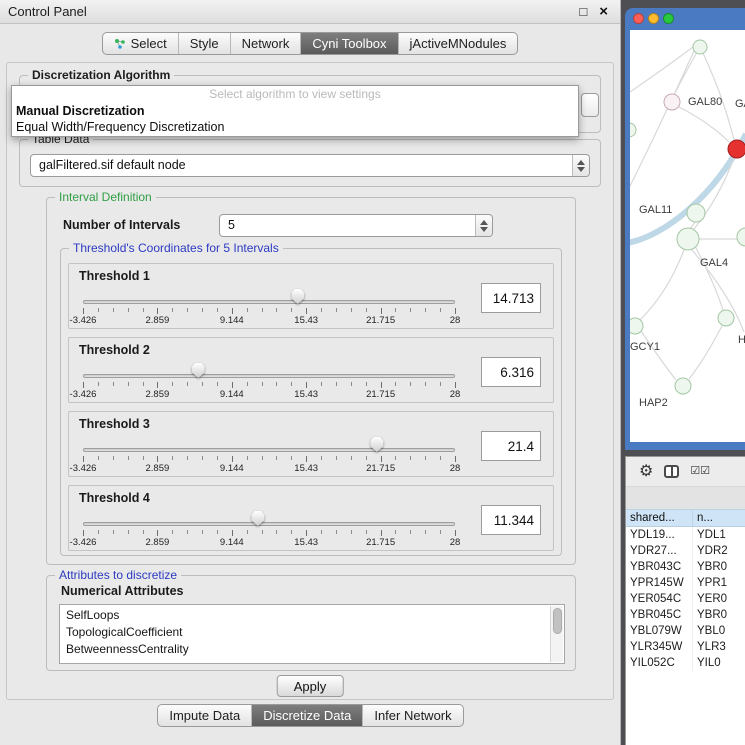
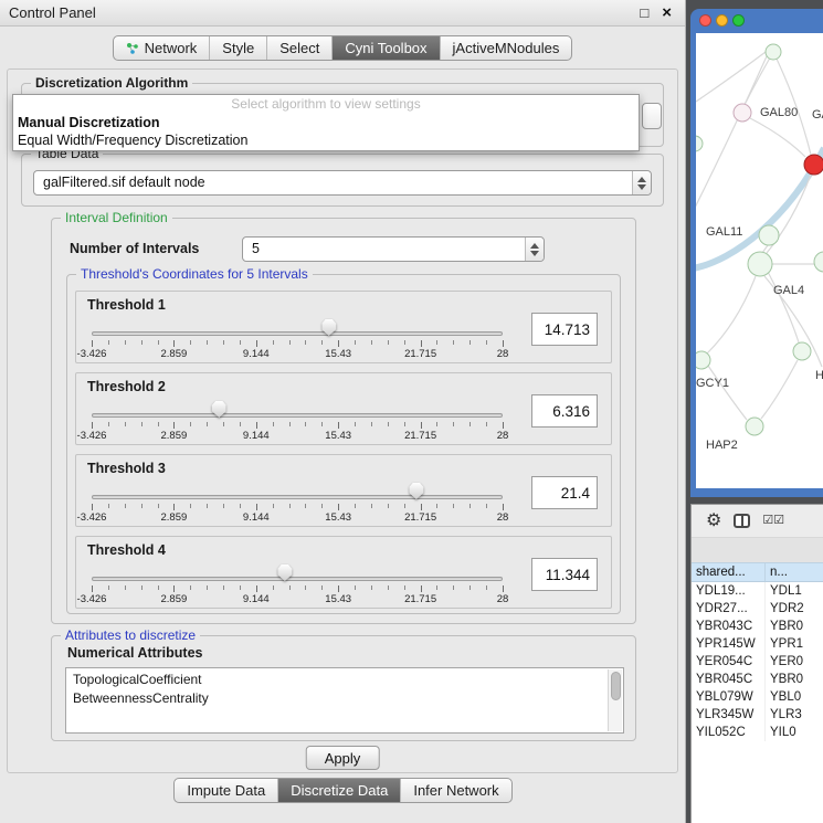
  Control Panel
  □
  ×
- Select
+ Network
  Style
- Network
+ Select
  Cyni Toolbox
  jActiveMNodules
  Discretization Algorithm
  Select algorithm to view settings
  Manual Discretization
  Equal Width/Frequency Discretization
  Table Data
  galFiltered.sif default node
  Interval Definition
  Number of Intervals
  5
  Threshold's Coordinates for 5 Intervals
  Threshold 1
  -3.426
  2.859
  9.144
  15.43
  21.715
  28
  14.713
  Threshold 2
  -3.426
  2.859
  9.144
  15.43
  21.715
  28
  6.316
  Threshold 3
  -3.426
  2.859
  9.144
  15.43
  21.715
  28
  21.4
  Threshold 4
  -3.426
  2.859
  9.144
  15.43
  21.715
  28
  11.344
  Attributes to discretize
  Numerical Attributes
- SelfLoops
  TopologicalCoefficient
  BetweennessCentrality
  Apply
  Impute Data
  Discretize Data
  Infer Network
  GAL80
  GAL11
  GAL4
  GCY1
  H
  HAP2
  ⚙
  ☑☑
  shared...
  n...
  YDL19...
  YDL1
  YDR27...
  YDR2
  YBR043C
  YBR0
  YPR145W
  YPR1
  YER054C
  YER0
  YBR045C
  YBR0
  YBL079W
  YBL0
  YLR345W
  YLR3
  YIL052C
  YIL0
